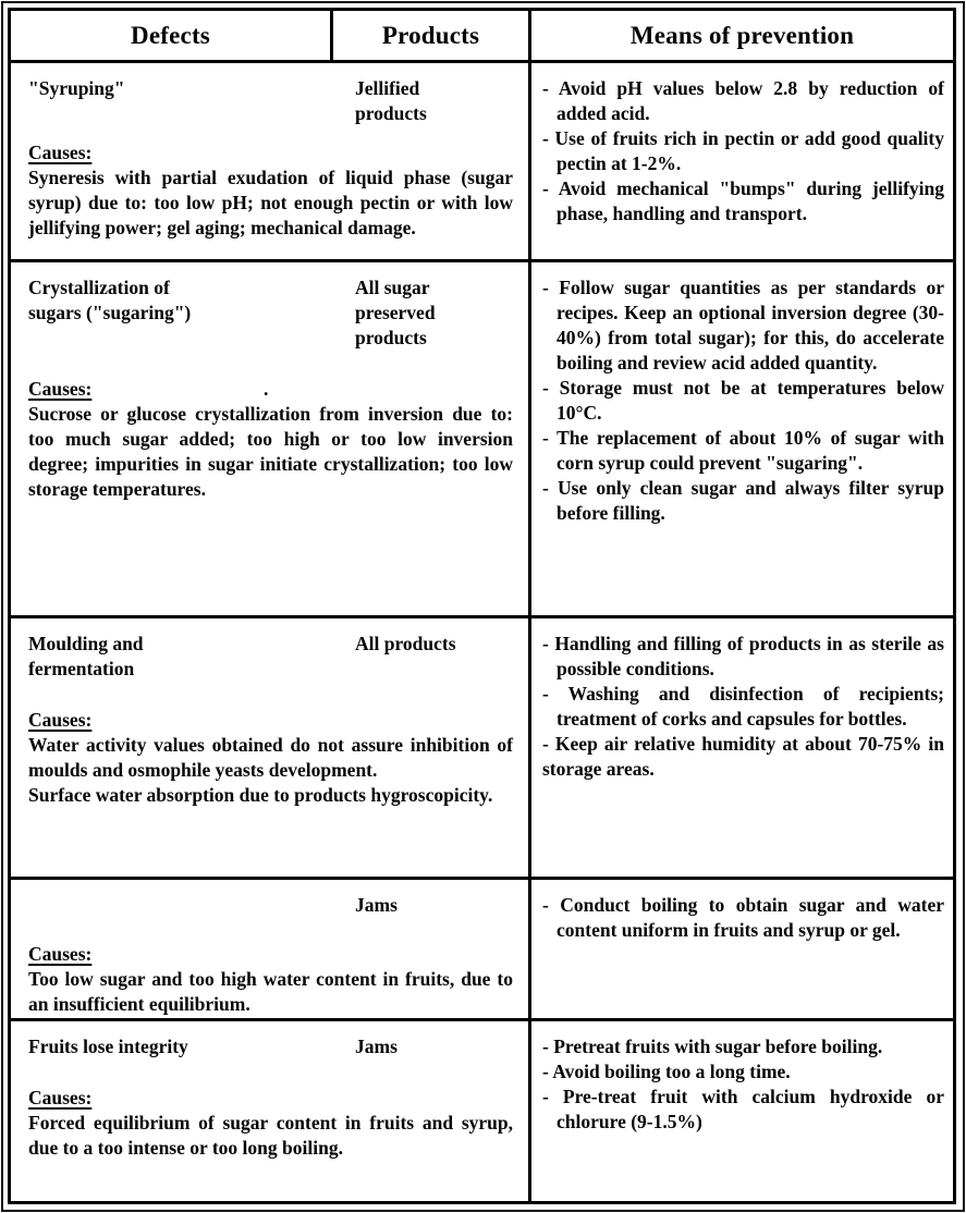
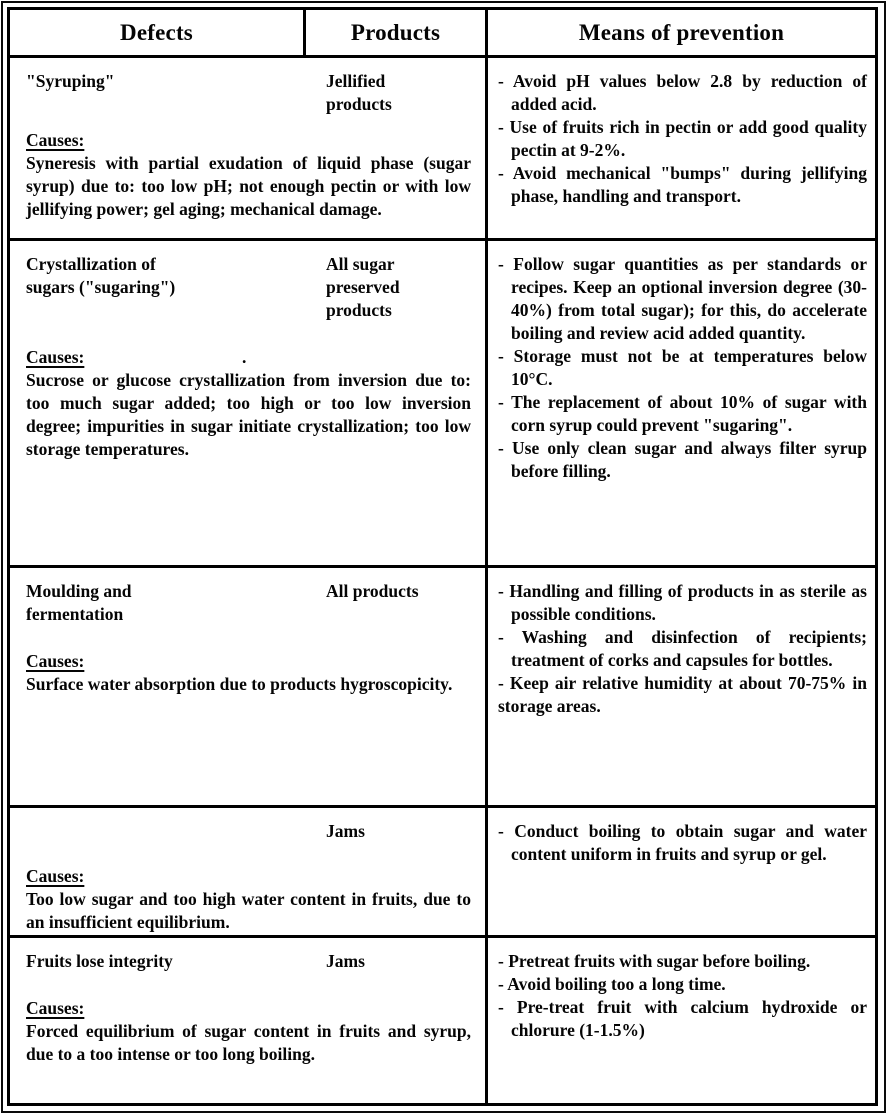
  Defects
  Products
  Means of prevention
  "Syruping"
  Jellified products
  Causes:
  Syneresis with partial exudation of liquid phase (sugar syrup) due to: too low pH; not enough pectin or with low jellifying power; gel aging; mechanical damage.
  - Avoid pH values below 2.8 by reduction of added acid.
- - Use of fruits rich in pectin or add good quality pectin at 1-2%.
+ - Use of fruits rich in pectin or add good quality pectin at 9-2%.
  - Avoid mechanical "bumps" during jellifying phase, handling and transport.
  Crystallization of sugars ("sugaring")
  All sugar preserved products
  Causes:
  .
  Sucrose or glucose crystallization from inversion due to: too much sugar added; too high or too low inversion degree; impurities in sugar initiate crystallization; too low storage temperatures.
  - Follow sugar quantities as per standards or recipes. Keep an optional inversion degree (30-40%) from total sugar); for this, do accelerate boiling and review acid added quantity.
  - Storage must not be at temperatures below 10°C.
  - The replacement of about 10% of sugar with corn syrup could prevent "sugaring".
  - Use only clean sugar and always filter syrup before filling.
  Moulding and fermentation
  All products
  Causes:
- Water activity values obtained do not assure inhibition of moulds and osmophile yeasts development.
  Surface water absorption due to products hygroscopicity.
  - Handling and filling of products in as sterile as possible conditions.
  - Washing and disinfection of recipients; treatment of corks and capsules for bottles.
  - Keep air relative humidity at about 70-75% in storage areas.
  Jams
  Causes:
  Too low sugar and too high water content in fruits, due to an insufficient equilibrium.
  - Conduct boiling to obtain sugar and water content uniform in fruits and syrup or gel.
  Fruits lose integrity
  Jams
  Causes:
  Forced equilibrium of sugar content in fruits and syrup, due to a too intense or too long boiling.
  - Pretreat fruits with sugar before boiling.
  - Avoid boiling too a long time.
- - Pre-treat fruit with calcium hydroxide or chlorure (9-1.5%)
+ - Pre-treat fruit with calcium hydroxide or chlorure (1-1.5%)
